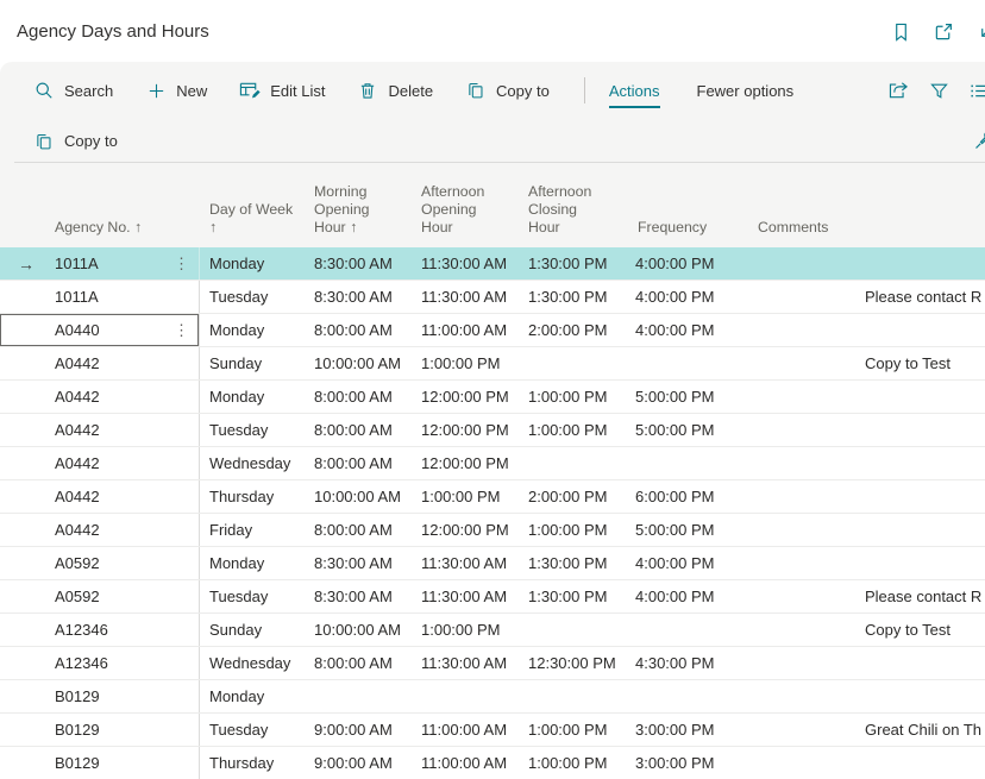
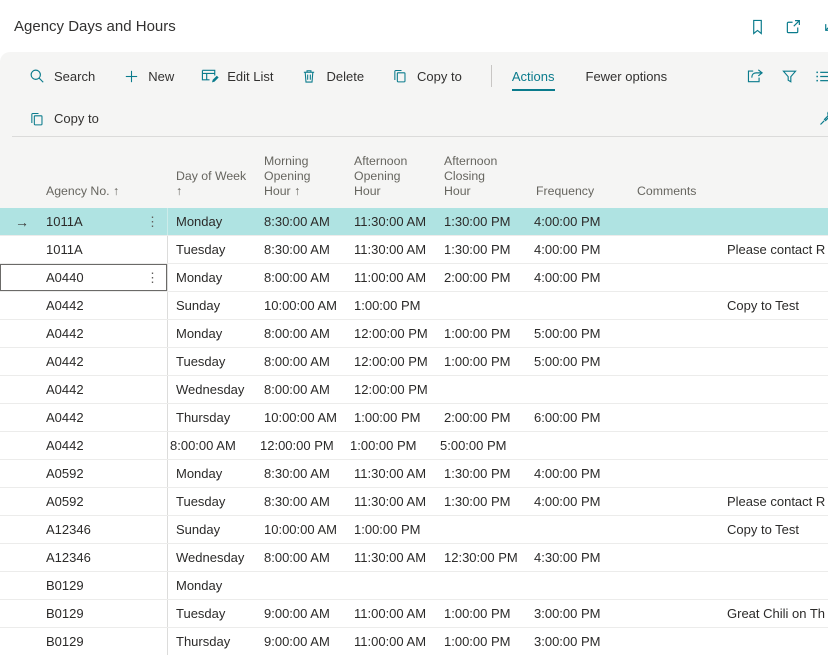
  Agency Days and Hours
  Search
  New
  Edit List
  Delete
  Copy to
  Actions
  Fewer options
  Copy to
  Agency No. ↑
  Day of Week ↑
  Morning Opening Hour ↑
  Afternoon Opening Hour
  Afternoon Closing Hour
  Frequency
  Comments
  →
  1011A
  ⋮
  Monday
  8:30:00 AM
  11:30:00 AM
  1:30:00 PM
  4:00:00 PM
  1011A
  Tuesday
  8:30:00 AM
  11:30:00 AM
  1:30:00 PM
  4:00:00 PM
  Please contact R
  A0440
  ⋮
  Monday
  8:00:00 AM
  11:00:00 AM
  2:00:00 PM
  4:00:00 PM
  A0442
  Sunday
  10:00:00 AM
  1:00:00 PM
  Copy to Test
  A0442
  Monday
  8:00:00 AM
  12:00:00 PM
  1:00:00 PM
  5:00:00 PM
  A0442
  Tuesday
  8:00:00 AM
  12:00:00 PM
  1:00:00 PM
  5:00:00 PM
  A0442
  Wednesday
  8:00:00 AM
  12:00:00 PM
  A0442
  Thursday
  10:00:00 AM
  1:00:00 PM
  2:00:00 PM
  6:00:00 PM
  A0442
- Friday
  8:00:00 AM
  12:00:00 PM
  1:00:00 PM
  5:00:00 PM
  A0592
  Monday
  8:30:00 AM
  11:30:00 AM
  1:30:00 PM
  4:00:00 PM
  A0592
  Tuesday
  8:30:00 AM
  11:30:00 AM
  1:30:00 PM
  4:00:00 PM
  Please contact R
  A12346
  Sunday
  10:00:00 AM
  1:00:00 PM
  Copy to Test
  A12346
  Wednesday
  8:00:00 AM
  11:30:00 AM
  12:30:00 PM
  4:30:00 PM
  B0129
  Monday
  B0129
  Tuesday
  9:00:00 AM
  11:00:00 AM
  1:00:00 PM
  3:00:00 PM
  Great Chili on Th
  B0129
  Thursday
  9:00:00 AM
  11:00:00 AM
  1:00:00 PM
  3:00:00 PM
